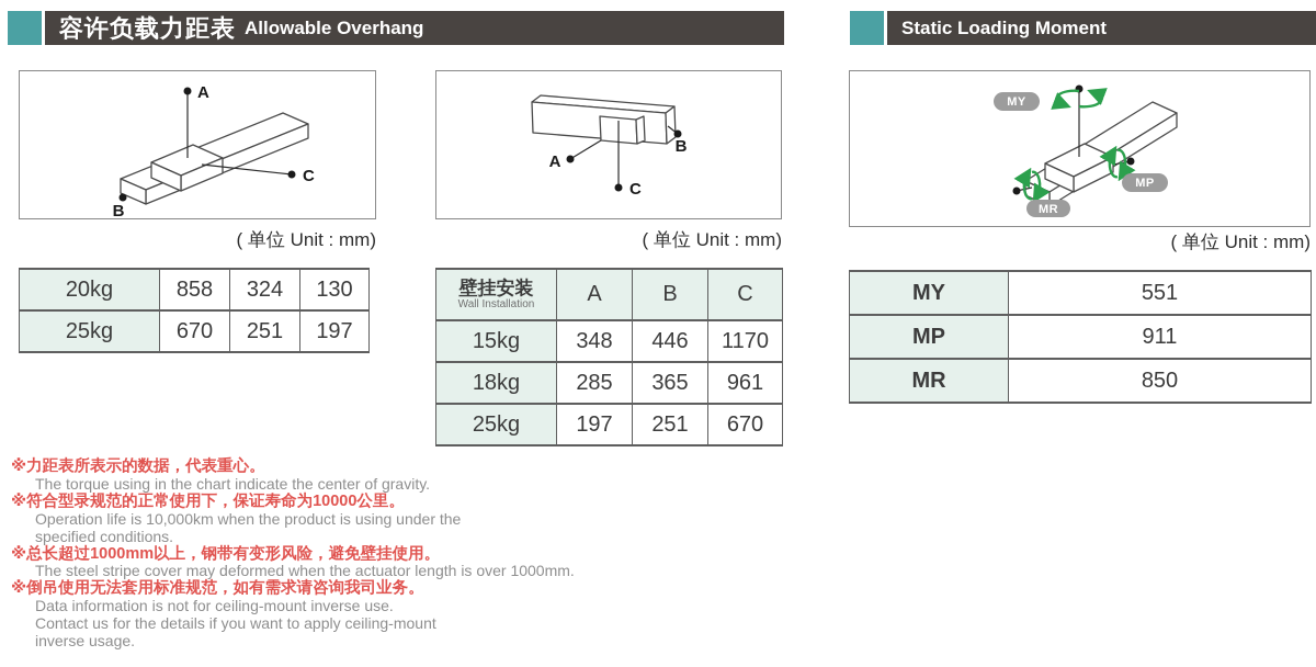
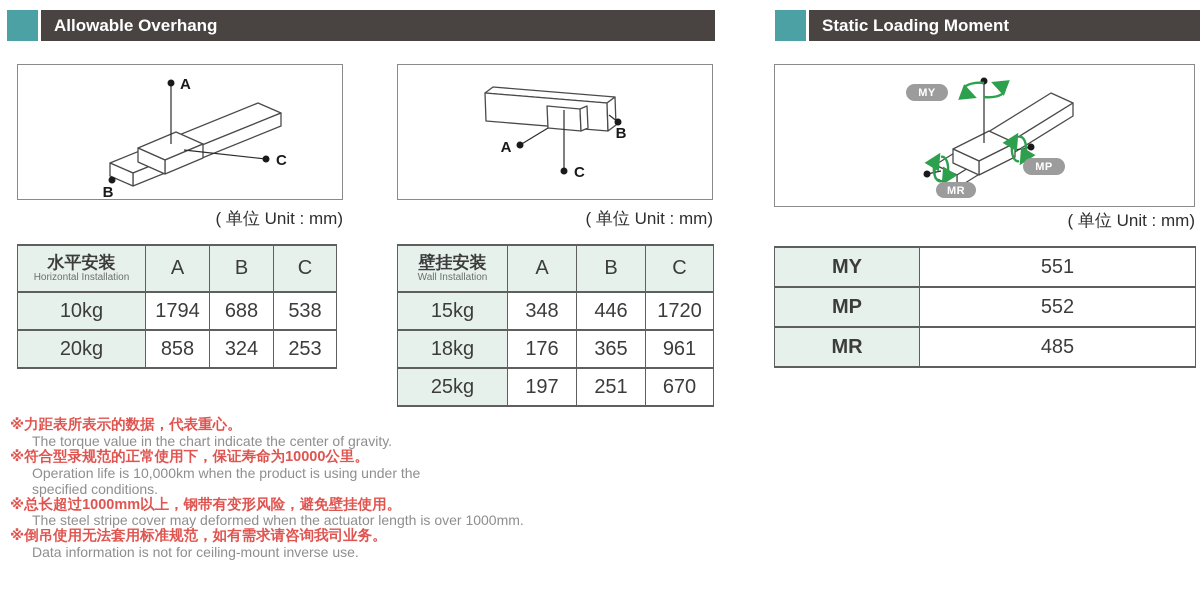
- 容许负载力距表
  Allowable Overhang
  Static Loading Moment
  A
  C
  B
  A
  C
  B
  MY
  MP
  MR
  ( 单位 Unit : mm)
  ( 单位 Unit : mm)
  ( 单位 Unit : mm)
+ 水平安装 Horizontal Installation	A	B	C
+ 10kg	1794	688	538
- 20kg	858	324	130
+ 20kg	858	324	253
- 25kg	670	251	197
  壁挂安装 Wall Installation	A	B	C
- 15kg	348	446	1170
+ 15kg	348	446	1720
- 18kg	285	365	961
+ 18kg	176	365	961
  25kg	197	251	670
  MY	551
- MP	911
+ MP	552
- MR	850
+ MR	485
  ※力距表所表示的数据，代表重心。
- The torque using in the chart indicate the center of gravity.
+ The torque value in the chart indicate the center of gravity.
  ※符合型录规范的正常使用下，保证寿命为10000公里。
  Operation life is 10,000km when the product is using under the
  specified conditions.
  ※总长超过1000mm以上，钢带有变形风险，避免壁挂使用。
  The steel stripe cover may deformed when the actuator length is over 1000mm.
  ※倒吊使用无法套用标准规范，如有需求请咨询我司业务。
  Data information is not for ceiling-mount inverse use.
- Contact us for the details if you want to apply ceiling-mount
- inverse usage.
